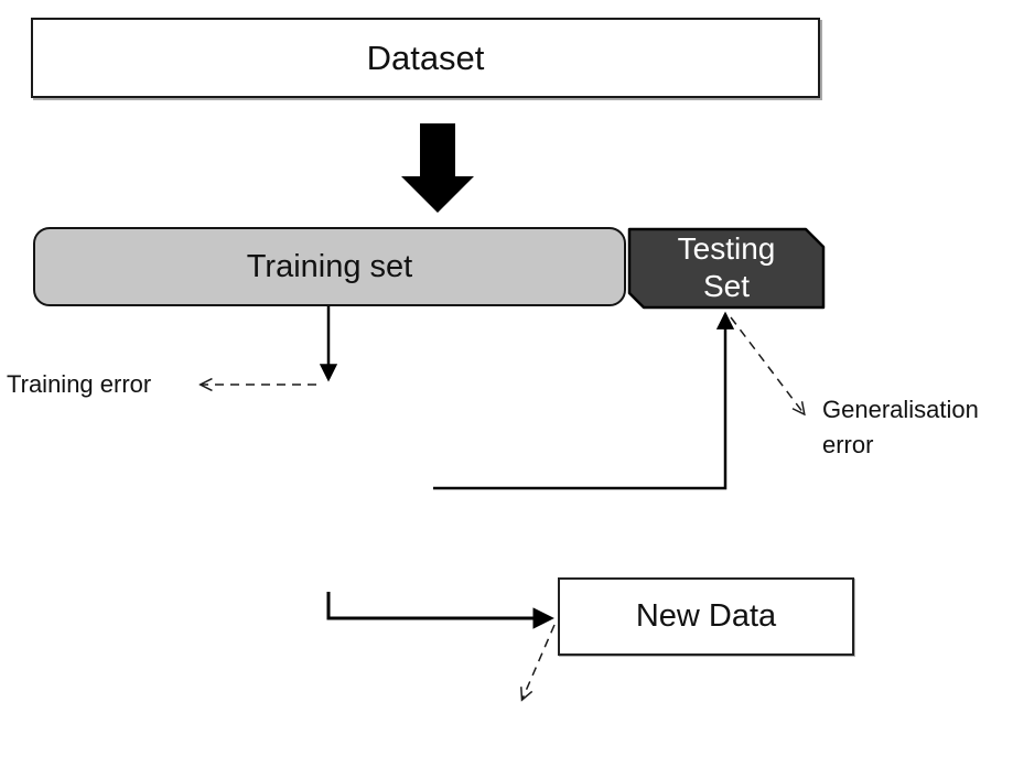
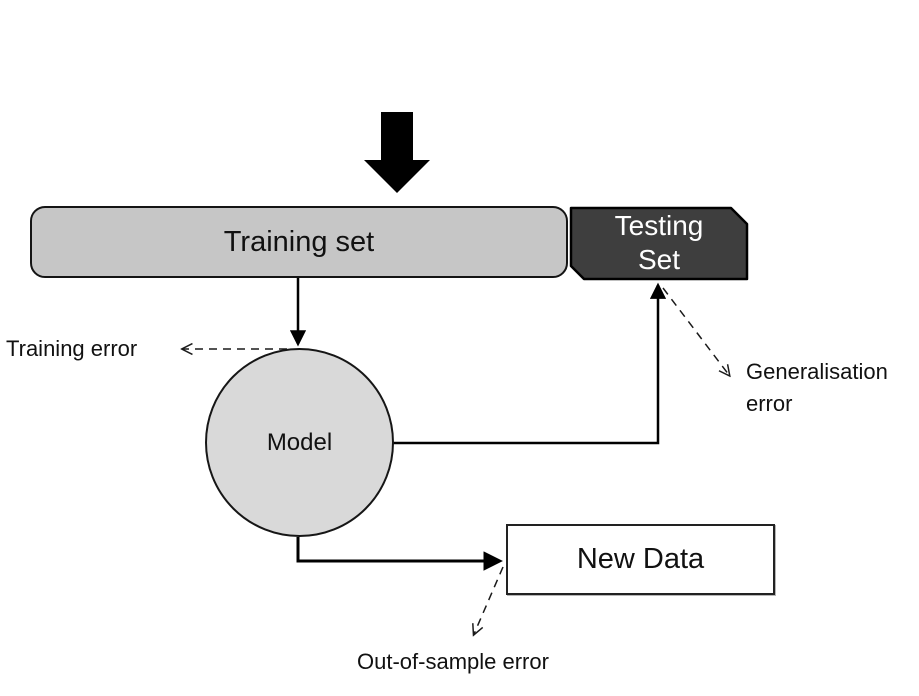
- Dataset
  Training set
  Testing Set
+ Model
  New Data
  Training error
  Generalisation error
+ Out-of-sample error
